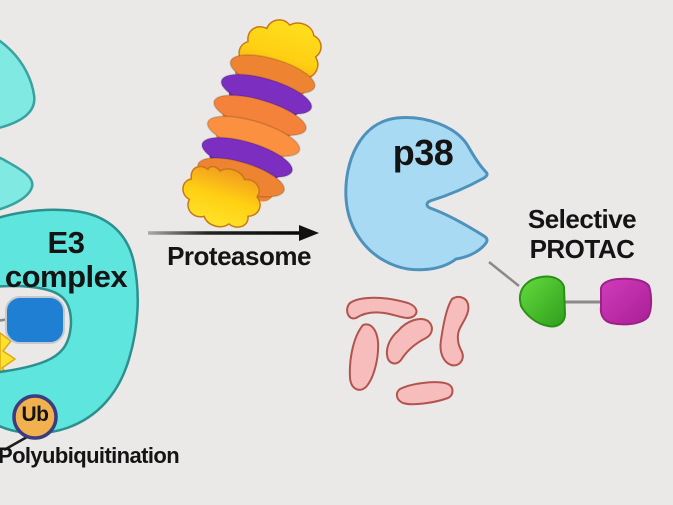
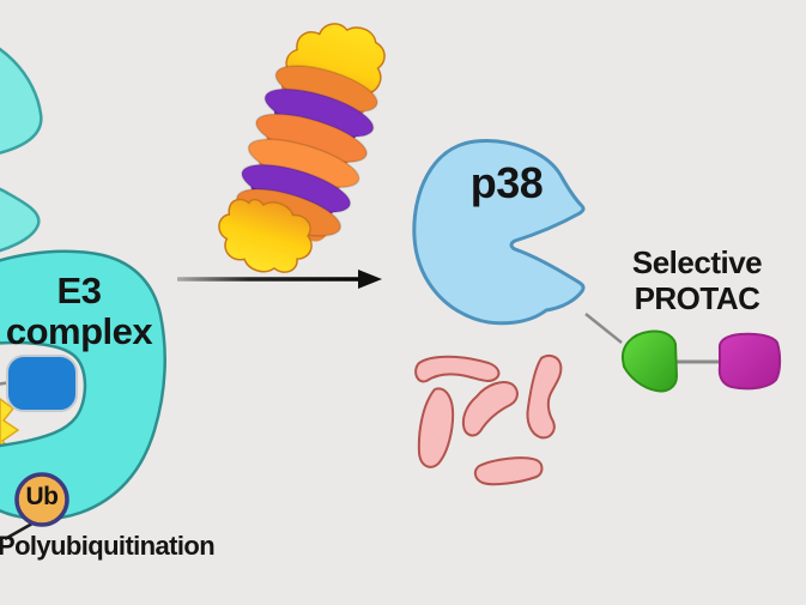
  E3
  complex
- Proteasome
  p38
  Selective
  PROTAC
  Ub
  Polyubiquitination
